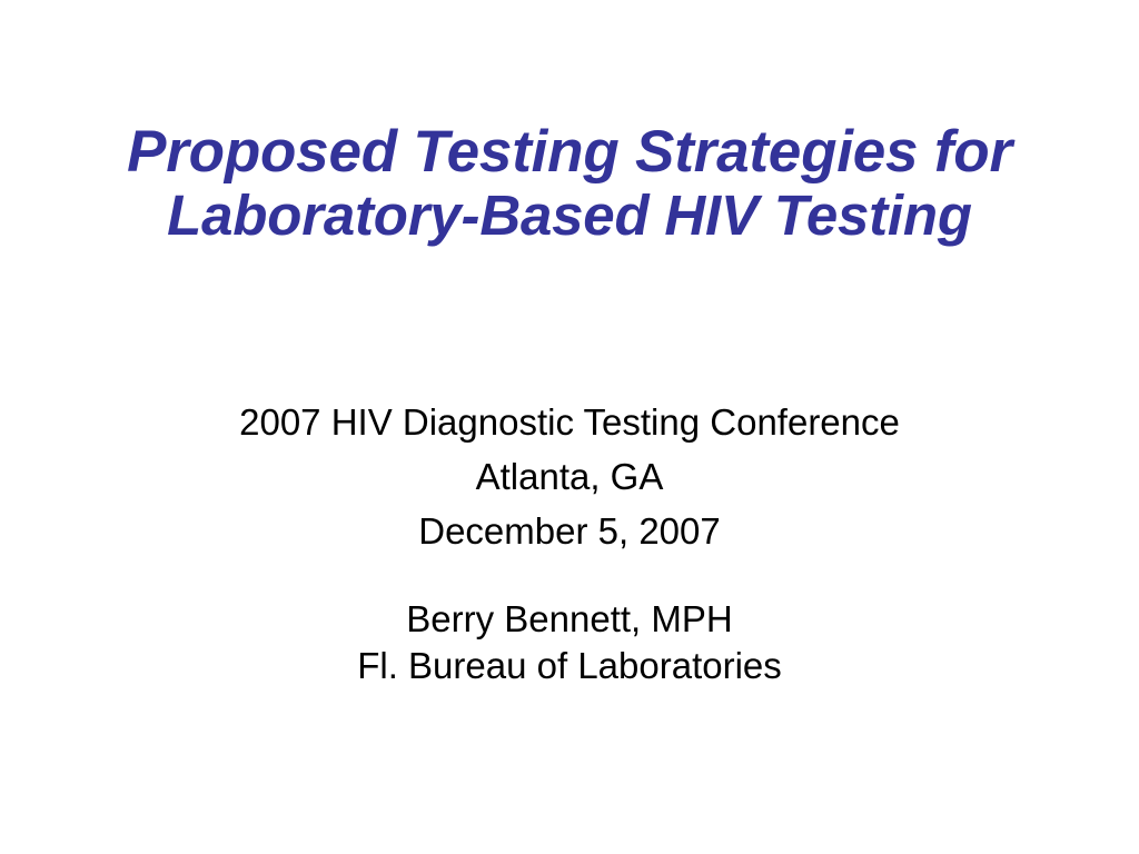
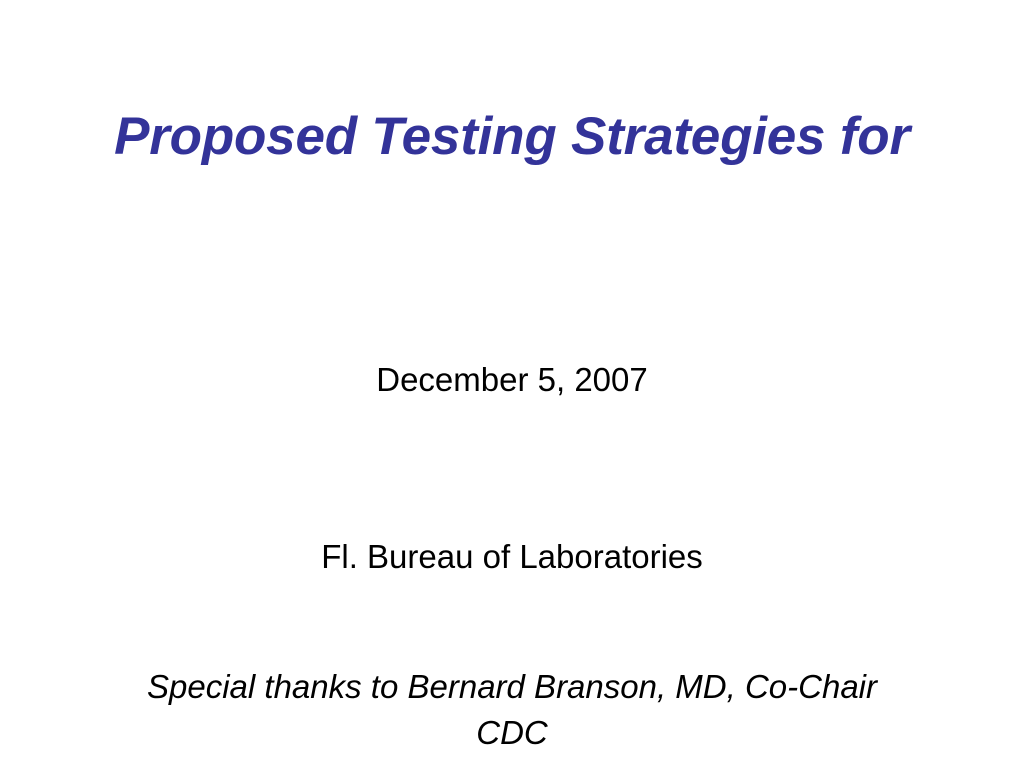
  Proposed Testing Strategies for
- Laboratory-Based HIV Testing
- 2007 HIV Diagnostic Testing Conference
- Atlanta, GA
  December 5, 2007
- Berry Bennett, MPH
  Fl. Bureau of Laboratories
+ Special thanks to Bernard Branson, MD, Co-Chair
+ CDC
